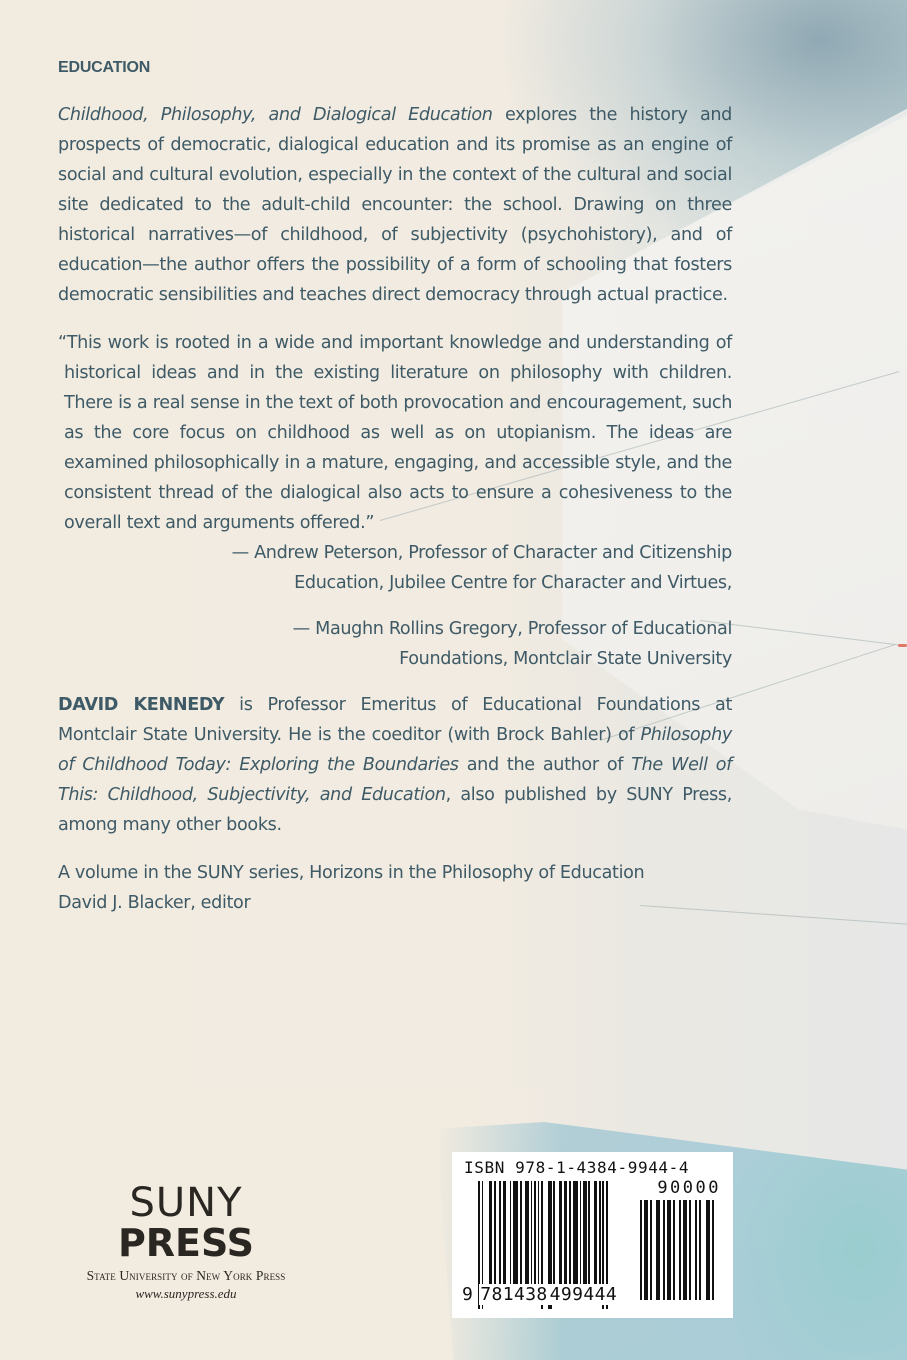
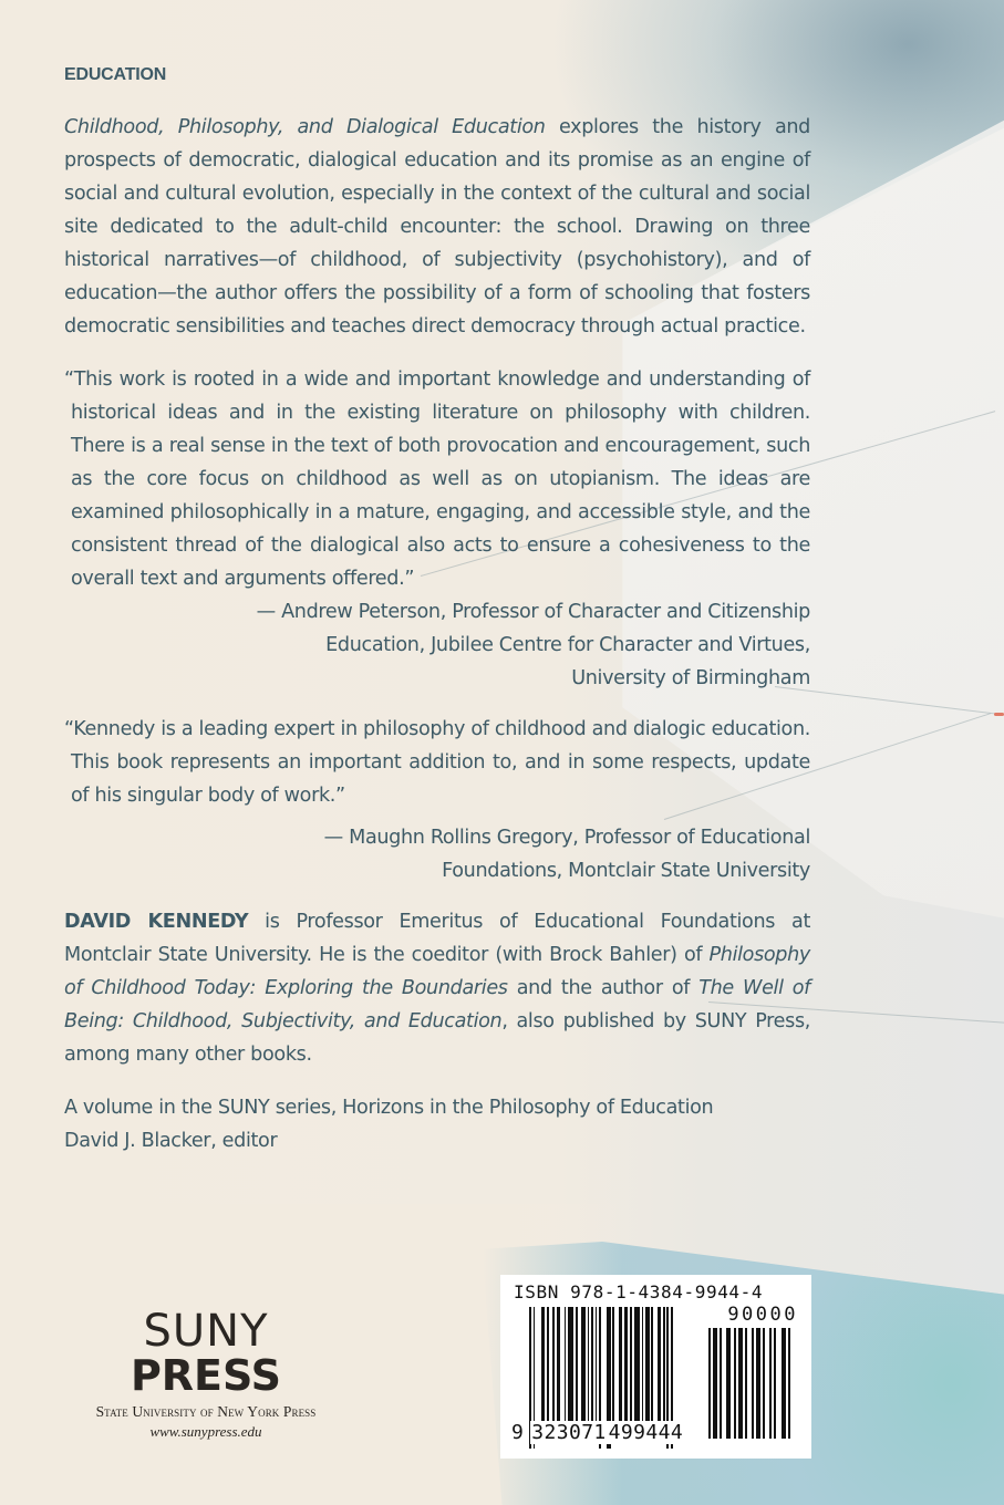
  EDUCATION
  Childhood, Philosophy, and Dialogical Education explores the history and prospects of democratic, dialogical education and its promise as an engine of social and cultural evolution, especially in the context of the cultural and social site dedicated to the adult-child encounter: the school. Drawing on three historical narratives—of childhood, of subjectivity (psychohistory), and of education—the author offers the possibility of a form of schooling that fosters democratic sensibilities and teaches direct democracy through actual practice.
  “This work is rooted in a wide and important knowledge and understanding of historical ideas and in the existing literature on philosophy with children. There is a real sense in the text of both provocation and encouragement, such as the core focus on childhood as well as on utopianism. The ideas are examined philosophically in a mature, engaging, and accessible style, and the consistent thread of the dialogical also acts to ensure a cohesiveness to the overall text and arguments offered.”
  — Andrew Peterson, Professor of Character and Citizenship
  Education, Jubilee Centre for Character and Virtues,
+ University of Birmingham
+ “Kennedy is a leading expert in philosophy of childhood and dialogic education. This book represents an important addition to, and in some respects, update of his singular body of work.”
  — Maughn Rollins Gregory, Professor of Educational
  Foundations, Montclair State University
- DAVID KENNEDY is Professor Emeritus of Educational Foundations at Montclair State University. He is the coeditor (with Brock Bahler) of Philosophy of Childhood Today: Exploring the Boundaries and the author of The Well of This: Childhood, Subjectivity, and Education, also published by SUNY Press, among many other books.
+ DAVID KENNEDY is Professor Emeritus of Educational Foundations at Montclair State University. He is the coeditor (with Brock Bahler) of Philosophy of Childhood Today: Exploring the Boundaries and the author of The Well of Being: Childhood, Subjectivity, and Education, also published by SUNY Press, among many other books.
  A volume in the SUNY series, Horizons in the Philosophy of Education
  David J. Blacker, editor
  SUNY
  PRESS
  State University of New York Press
  www.sunypress.edu
  ISBN 978-1-4384-9944-4
  90000
- 9 781438499444
+ 9 323071499444
